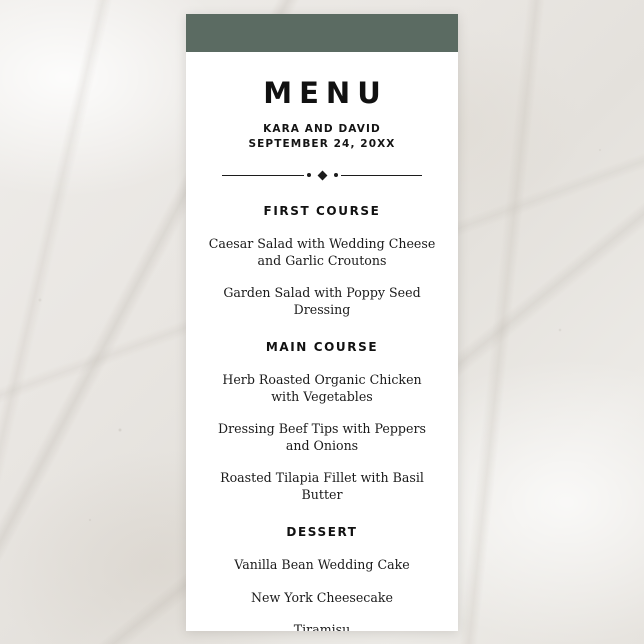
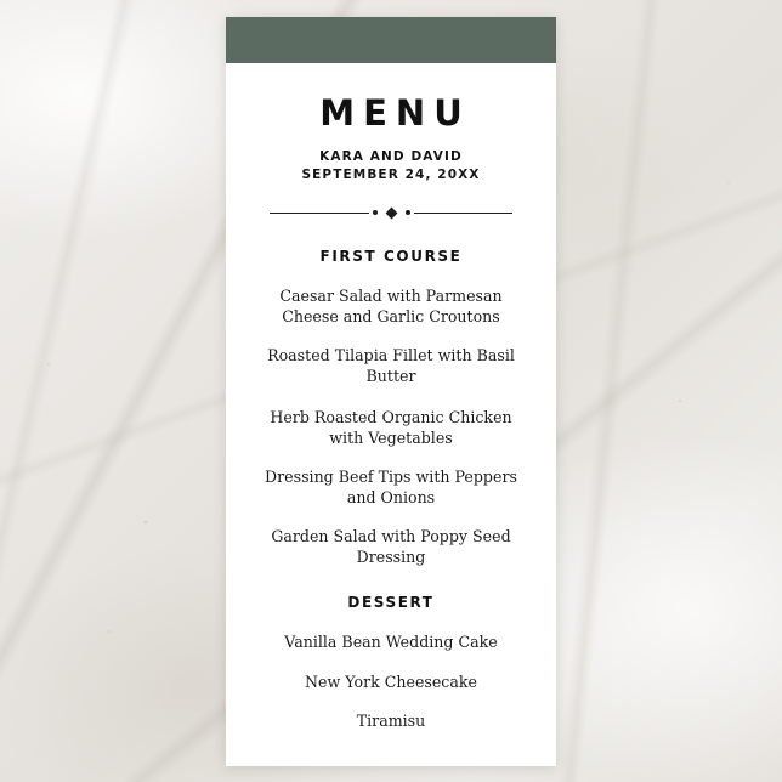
  MENU
  KARA AND DAVID
  SEPTEMBER 24, 20XX
  FIRST COURSE
- Caesar Salad with Wedding Cheese and Garlic Croutons
+ Caesar Salad with Parmesan Cheese and Garlic Croutons
- Garden Salad with Poppy Seed Dressing
+ Roasted Tilapia Fillet with Basil Butter
- MAIN COURSE
  Herb Roasted Organic Chicken with Vegetables
  Dressing Beef Tips with Peppers and Onions
- Roasted Tilapia Fillet with Basil Butter
+ Garden Salad with Poppy Seed Dressing
  DESSERT
  Vanilla Bean Wedding Cake
  New York Cheesecake
  Tiramisu
